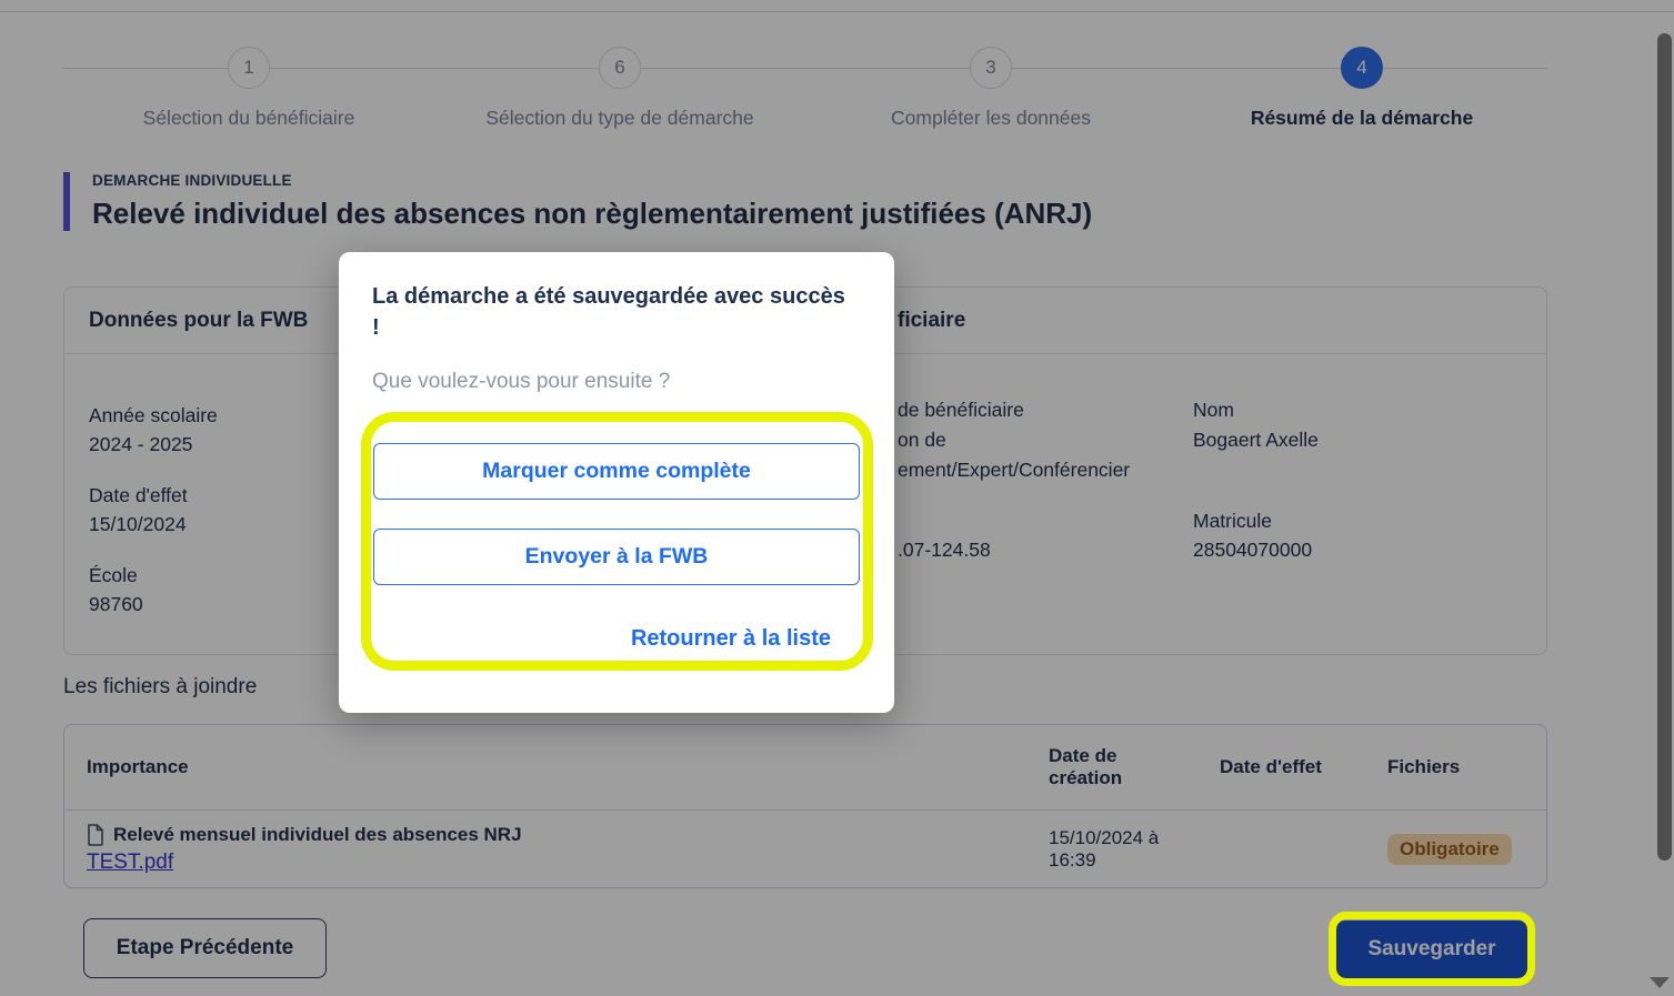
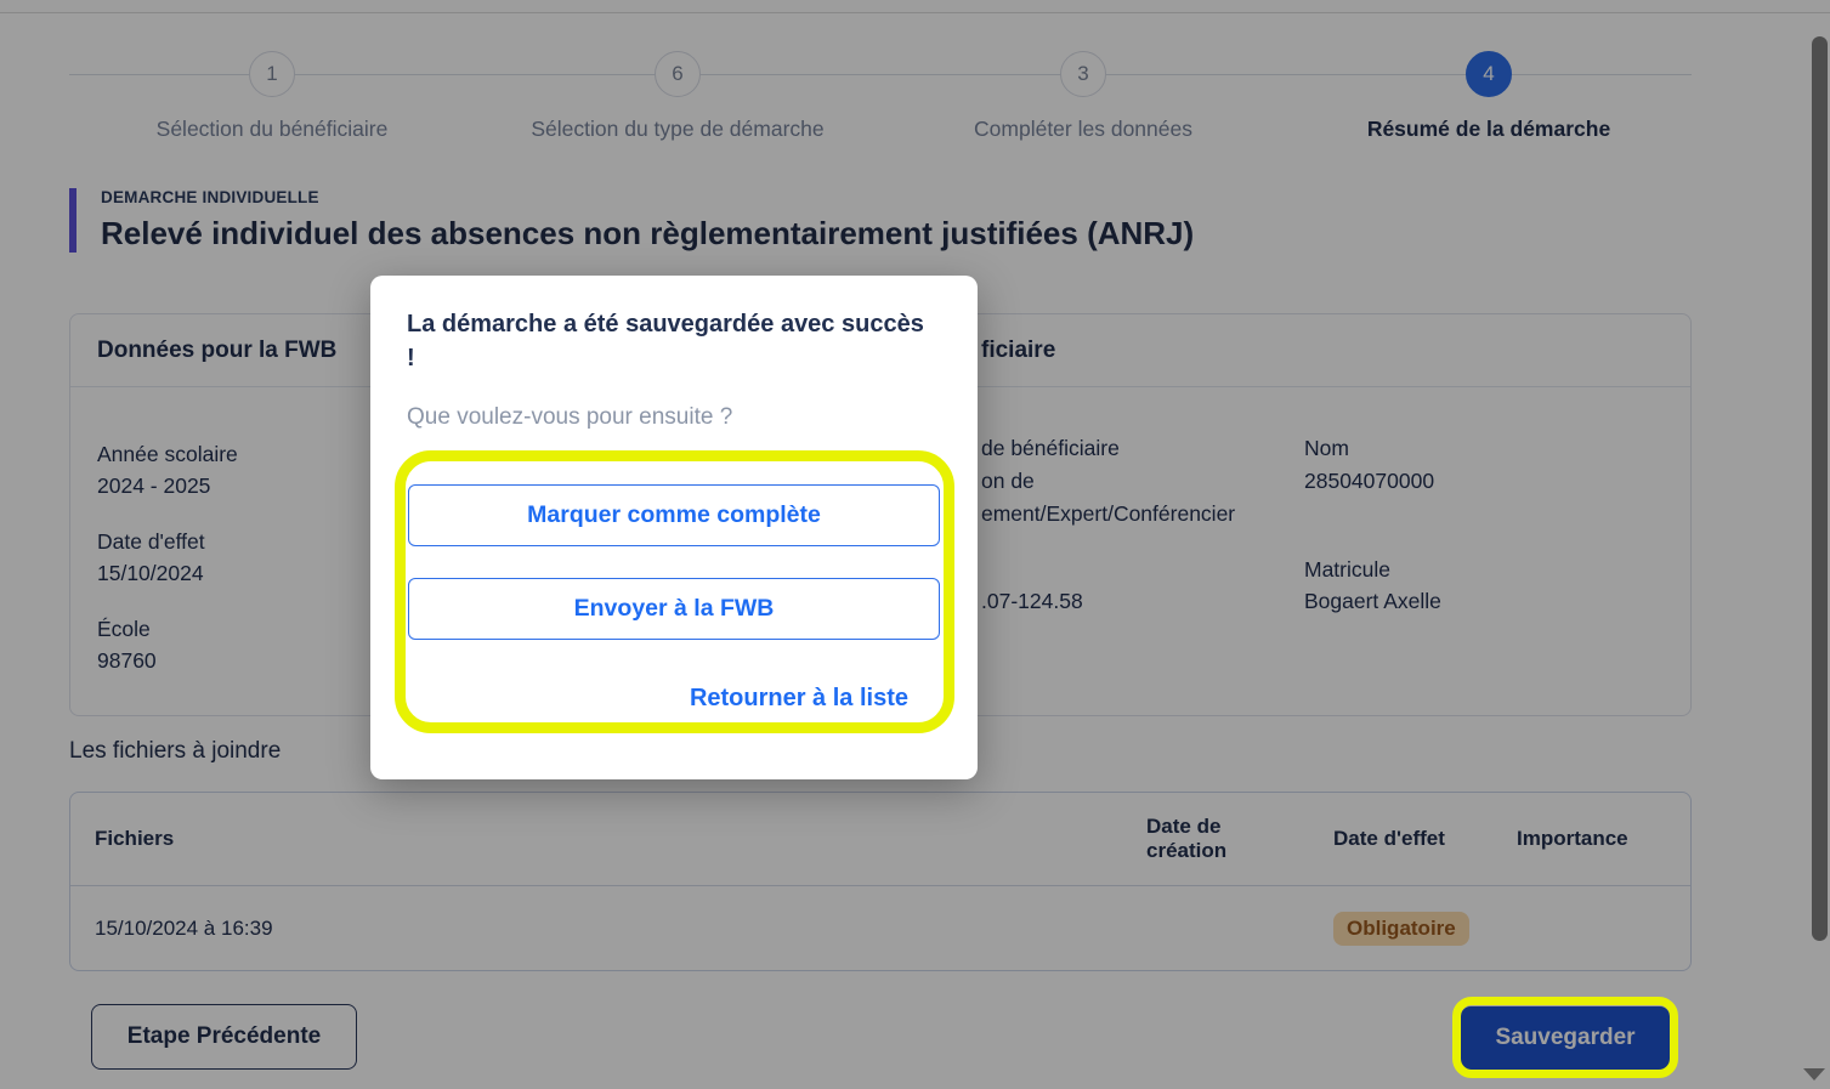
  1
  Sélection du bénéficiaire
  6
  Sélection du type de démarche
  3
  Compléter les données
  4
  Résumé de la démarche
  DEMARCHE INDIVIDUELLE
  Relevé individuel des absences non règlementairement justifiées (ANRJ)
  Données pour la FWB
  Année scolaire
  2024 - 2025
  Date d'effet
  15/10/2024
  École
  98760
  ficiaire
  de bénéficiaire
  on de
  ement/Expert/Conférencier
  .07-124.58
  Nom
- Bogaert Axelle
+ 28504070000
  Matricule
- 28504070000
+ Bogaert Axelle
  Les fichiers à joindre
- Importance
+ Fichiers
  Date de création
  Date d'effet
- Fichiers
+ Importance
- Relevé mensuel individuel des absences NRJ
- TEST.pdf
  15/10/2024 à 16:39
  Obligatoire
  Etape Précédente
  Sauvegarder
  La démarche a été sauvegardée avec succès
  !
  Que voulez-vous pour ensuite ?
  Marquer comme complète
  Envoyer à la FWB
  Retourner à la liste
